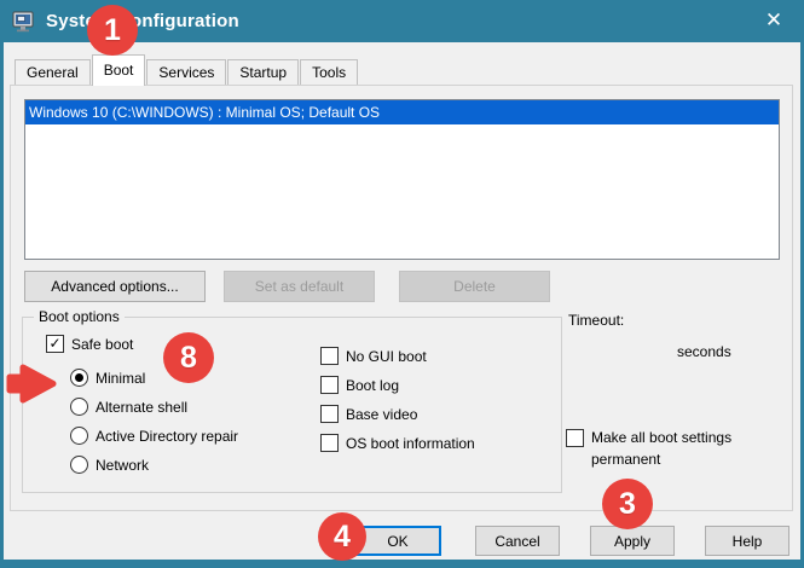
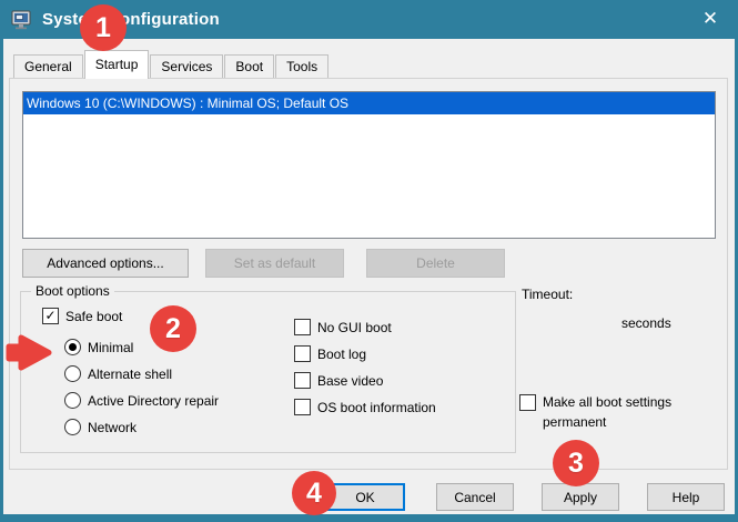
  Systnfiguration
  ✕
  General
- Boot
+ Startup
  Services
- Startup
+ Boot
  Tools
  Windows 10 (C:\WINDOWS) : Minimal OS; Default OS
  Advanced options...
  Set as default
  Delete
  Boot options
  ✓
  Safe boot
  Minimal
  Alternate shell
  Active Directory repair
  Network
  No GUI boot
  Boot log
  Base video
  OS boot information
  Timeout:
  seconds
  Make all boot settings permanent
  OK
  Cancel
  Apply
  Help
  1
- 8
+ 2
  3
  4
